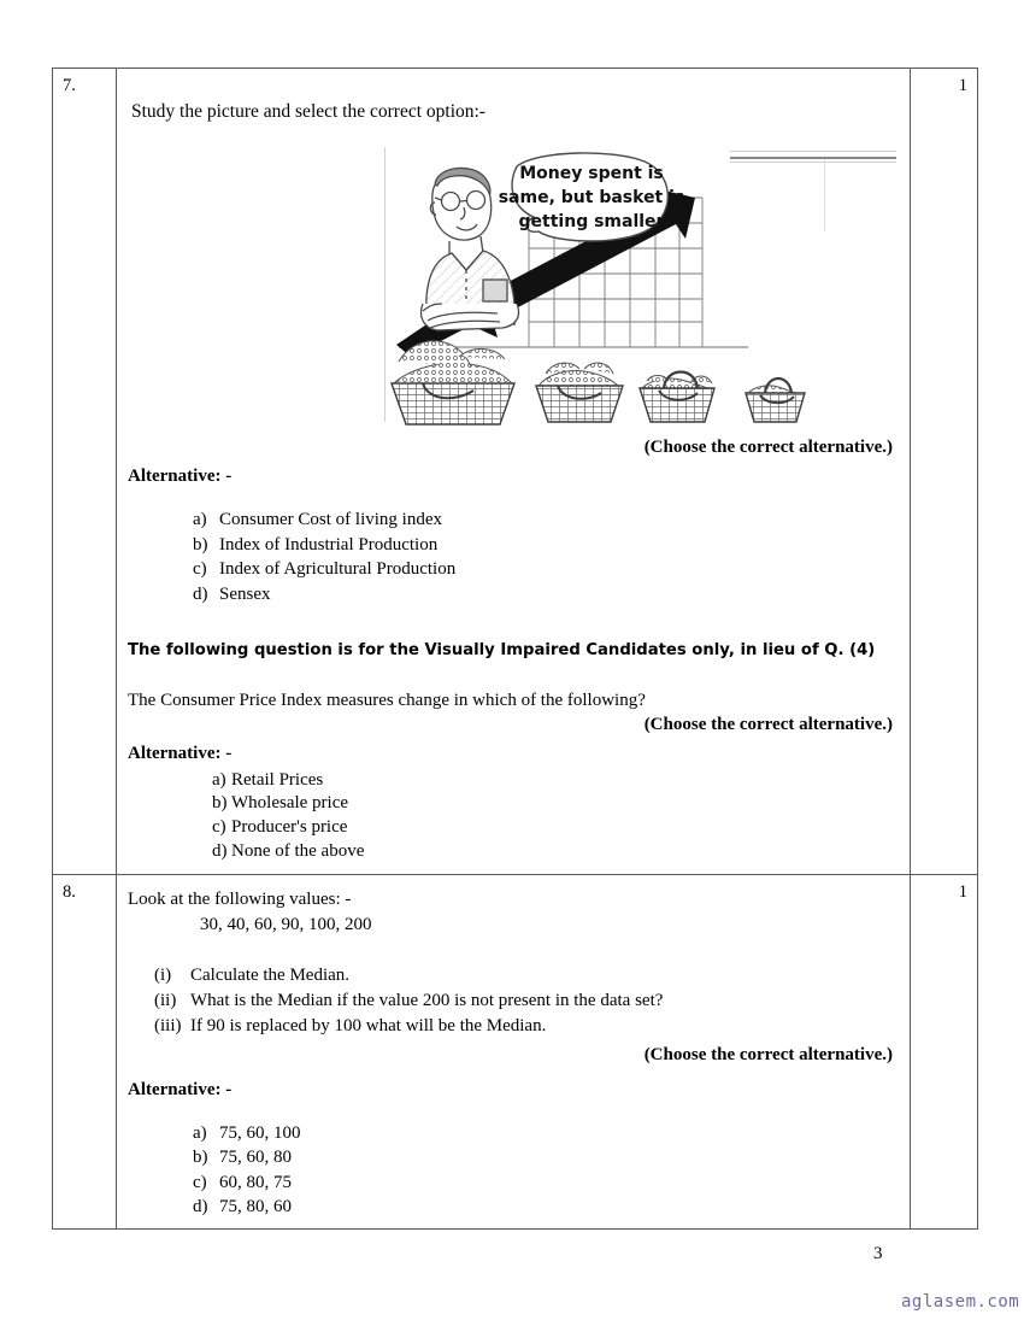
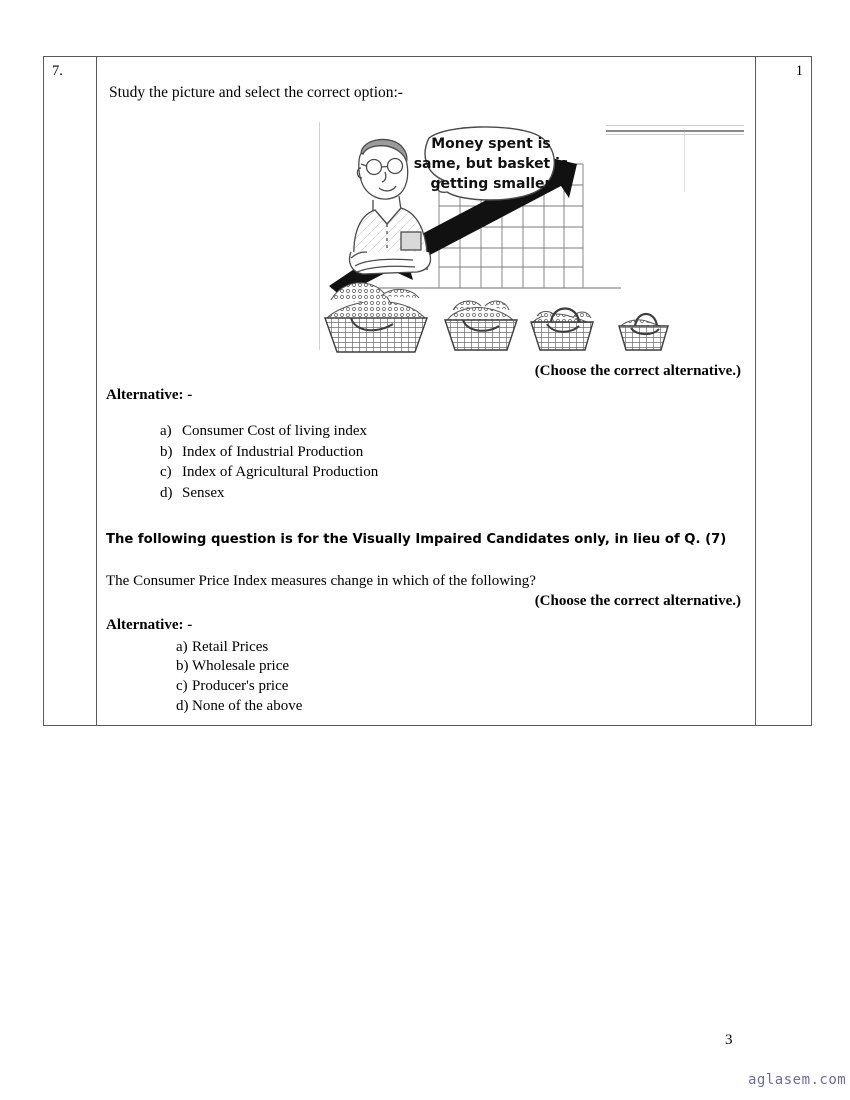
- 7.	Study the picture and select the correct option:- Money spent is same, but basket is getting smaller (Choose the correct alternative.) Alternative: - a) Consumer Cost of living index b) Index of Industrial Production c) Index of Agricultural Production d) Sensex The following question is for the Visually Impaired Candidates only, in lieu of Q. (4) The Consumer Price Index measures change in which of the following? (Choose the correct alternative.) Alternative: - a) Retail Prices b) Wholesale price c) Producer's price d) None of the above	1
+ 7.	Study the picture and select the correct option:- Money spent is same, but basket is getting smaller (Choose the correct alternative.) Alternative: - a) Consumer Cost of living index b) Index of Industrial Production c) Index of Agricultural Production d) Sensex The following question is for the Visually Impaired Candidates only, in lieu of Q. (7) The Consumer Price Index measures change in which of the following? (Choose the correct alternative.) Alternative: - a) Retail Prices b) Wholesale price c) Producer's price d) None of the above	1
- 8.	Look at the following values: - 30, 40, 60, 90, 100, 200 (i) Calculate the Median. (ii) What is the Median if the value 200 is not present in the data set? (iii) If 90 is replaced by 100 what will be the Median. (Choose the correct alternative.) Alternative: - a) 75, 60, 100 b) 75, 60, 80 c) 60, 80, 75 d) 75, 80, 60	1
  3
  aglasem.com
